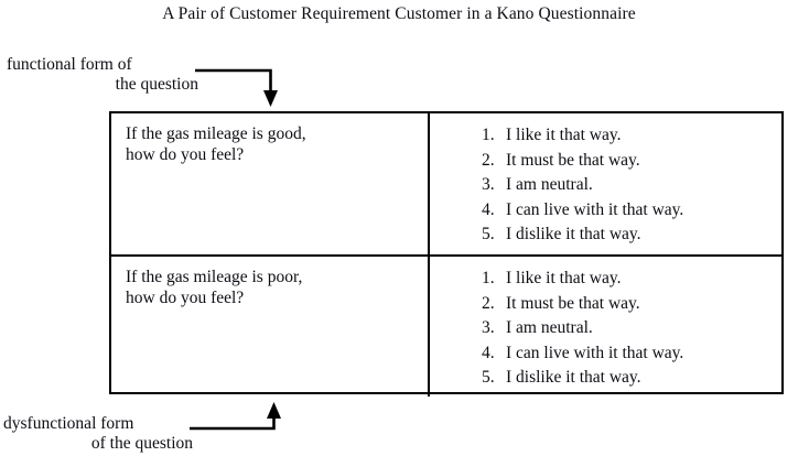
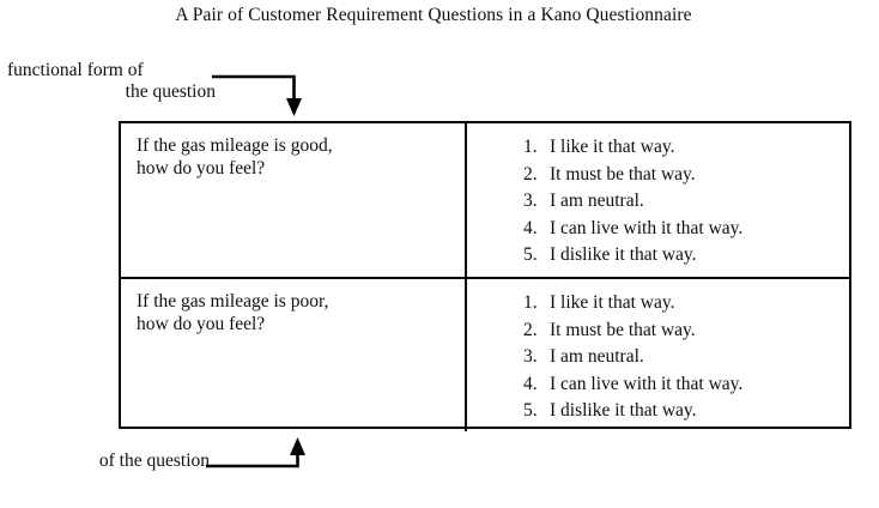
- A Pair of Customer Requirement Customer in a Kano Questionnaire
+ A Pair of Customer Requirement Questions in a Kano Questionnaire
  functional form of
  the question
- dysfunctional form
  of the question
  If the gas mileage is good,
  how do you feel?
  1. I like it that way.
  2. It must be that way.
  3. I am neutral.
  4. I can live with it that way.
  5. I dislike it that way.
  If the gas mileage is poor,
  how do you feel?
  1. I like it that way.
  2. It must be that way.
  3. I am neutral.
  4. I can live with it that way.
  5. I dislike it that way.
